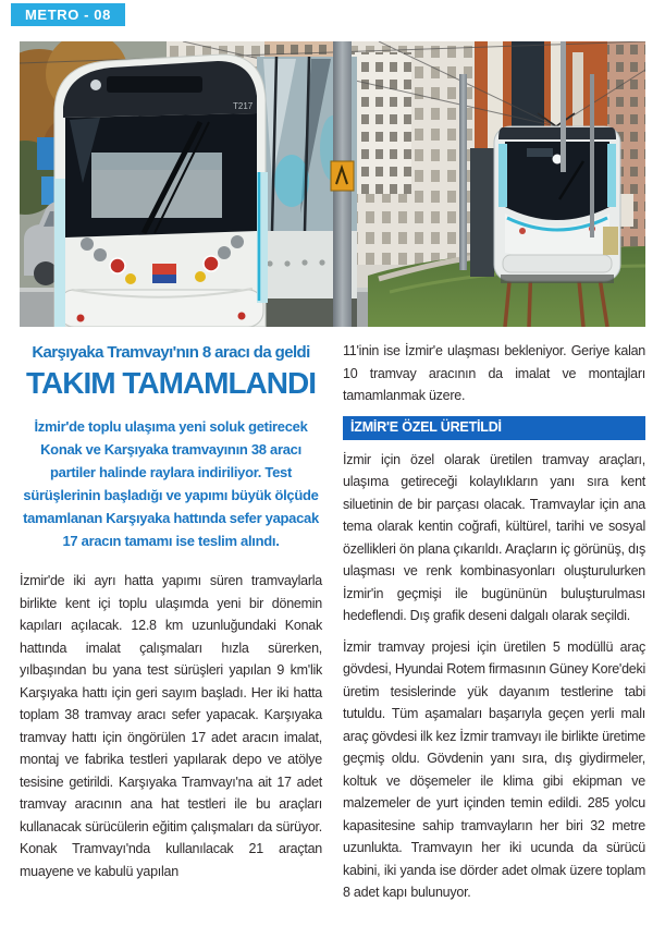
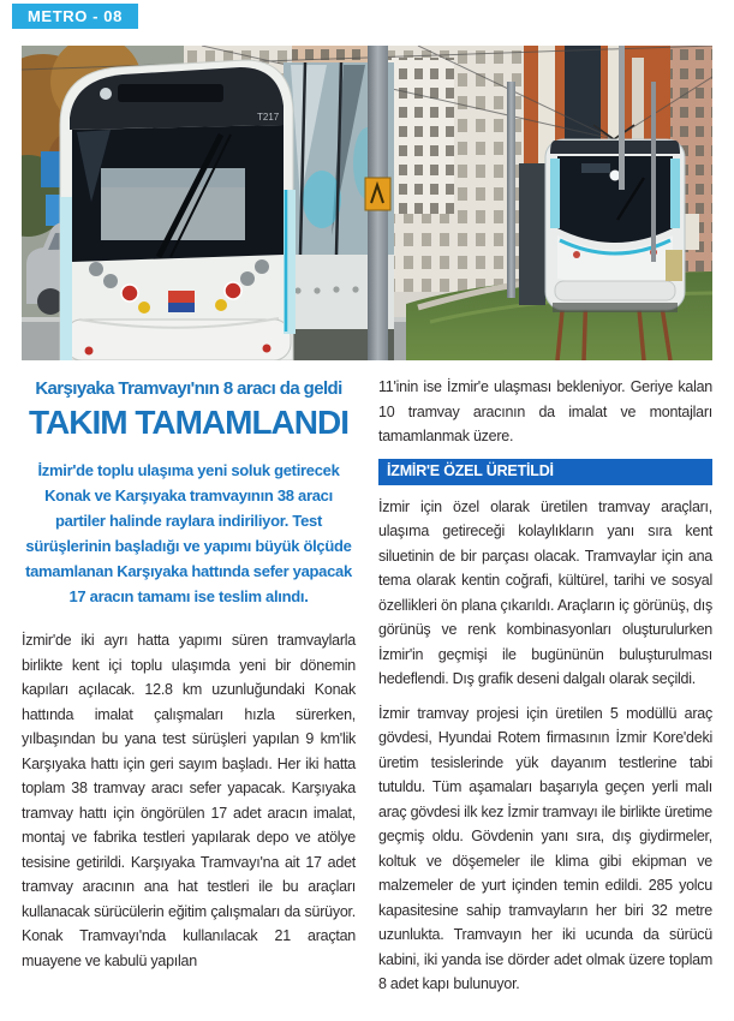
  METRO - 08
  T217
  Karşıyaka Tramvayı'nın 8 aracı da geldi
  TAKIM TAMAMLANDI
  İzmir'de toplu ulaşıma yeni soluk getirecek Konak ve Karşıyaka tramvayının 38 aracı partiler halinde raylara indiriliyor. Test sürüşlerinin başladığı ve yapımı büyük ölçüde tamamlanan Karşıyaka hattında sefer yapacak 17 aracın tamamı ise teslim alındı.
  İzmir'de iki ayrı hatta yapımı süren tramvaylarla birlikte kent içi toplu ulaşımda yeni bir dönemin kapıları açılacak. 12.8 km uzunluğundaki Konak hattında imalat çalışmaları hızla sürerken, yılbaşından bu yana test sürüşleri yapılan 9 km'lik Karşıyaka hattı için geri sayım başladı. Her iki hatta toplam 38 tramvay aracı sefer yapacak. Karşıyaka tramvay hattı için öngörülen 17 adet aracın imalat, montaj ve fabrika testleri yapılarak depo ve atölye tesisine getirildi. Karşıyaka Tramvayı'na ait 17 adet tramvay aracının ana hat testleri ile bu araçları kullanacak sürücülerin eğitim çalışmaları da sürüyor. Konak Tramvayı'nda kullanılacak 21 araçtan muayene ve kabulü yapılan
  11'inin ise İzmir'e ulaşması bekleniyor. Geriye kalan 10 tramvay aracının da imalat ve montajları tamamlanmak üzere.
  İZMİR'E ÖZEL ÜRETİLDİ
- İzmir için özel olarak üretilen tramvay araçları, ulaşıma getireceği kolaylıkların yanı sıra kent siluetinin de bir parçası olacak. Tramvaylar için ana tema olarak kentin coğrafi, kültürel, tarihi ve sosyal özellikleri ön plana çıkarıldı. Araçların iç görünüş, dış ulaşması ve renk kombinasyonları oluşturulurken İzmir'in geçmişi ile bugününün buluşturulması hedeflendi. Dış grafik deseni dalgalı olarak seçildi.
+ İzmir için özel olarak üretilen tramvay araçları, ulaşıma getireceği kolaylıkların yanı sıra kent siluetinin de bir parçası olacak. Tramvaylar için ana tema olarak kentin coğrafi, kültürel, tarihi ve sosyal özellikleri ön plana çıkarıldı. Araçların iç görünüş, dış görünüş ve renk kombinasyonları oluşturulurken İzmir'in geçmişi ile bugününün buluşturulması hedeflendi. Dış grafik deseni dalgalı olarak seçildi.
- İzmir tramvay projesi için üretilen 5 modüllü araç gövdesi, Hyundai Rotem firmasının Güney Kore'deki üretim tesislerinde yük dayanım testlerine tabi tutuldu. Tüm aşamaları başarıyla geçen yerli malı araç gövdesi ilk kez İzmir tramvayı ile birlikte üretime geçmiş oldu. Gövdenin yanı sıra, dış giydirmeler, koltuk ve döşemeler ile klima gibi ekipman ve malzemeler de yurt içinden temin edildi. 285 yolcu kapasitesine sahip tramvayların her biri 32 metre uzunlukta. Tramvayın her iki ucunda da sürücü kabini, iki yanda ise dörder adet olmak üzere toplam 8 adet kapı bulunuyor.
+ İzmir tramvay projesi için üretilen 5 modüllü araç gövdesi, Hyundai Rotem firmasının İzmir Kore'deki üretim tesislerinde yük dayanım testlerine tabi tutuldu. Tüm aşamaları başarıyla geçen yerli malı araç gövdesi ilk kez İzmir tramvayı ile birlikte üretime geçmiş oldu. Gövdenin yanı sıra, dış giydirmeler, koltuk ve döşemeler ile klima gibi ekipman ve malzemeler de yurt içinden temin edildi. 285 yolcu kapasitesine sahip tramvayların her biri 32 metre uzunlukta. Tramvayın her iki ucunda da sürücü kabini, iki yanda ise dörder adet olmak üzere toplam 8 adet kapı bulunuyor.
